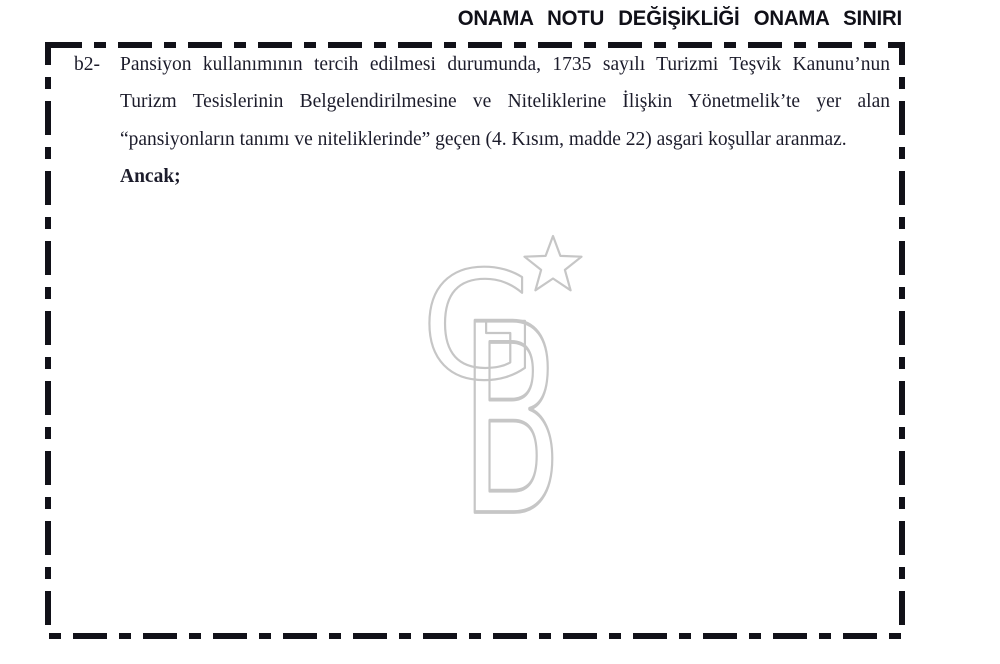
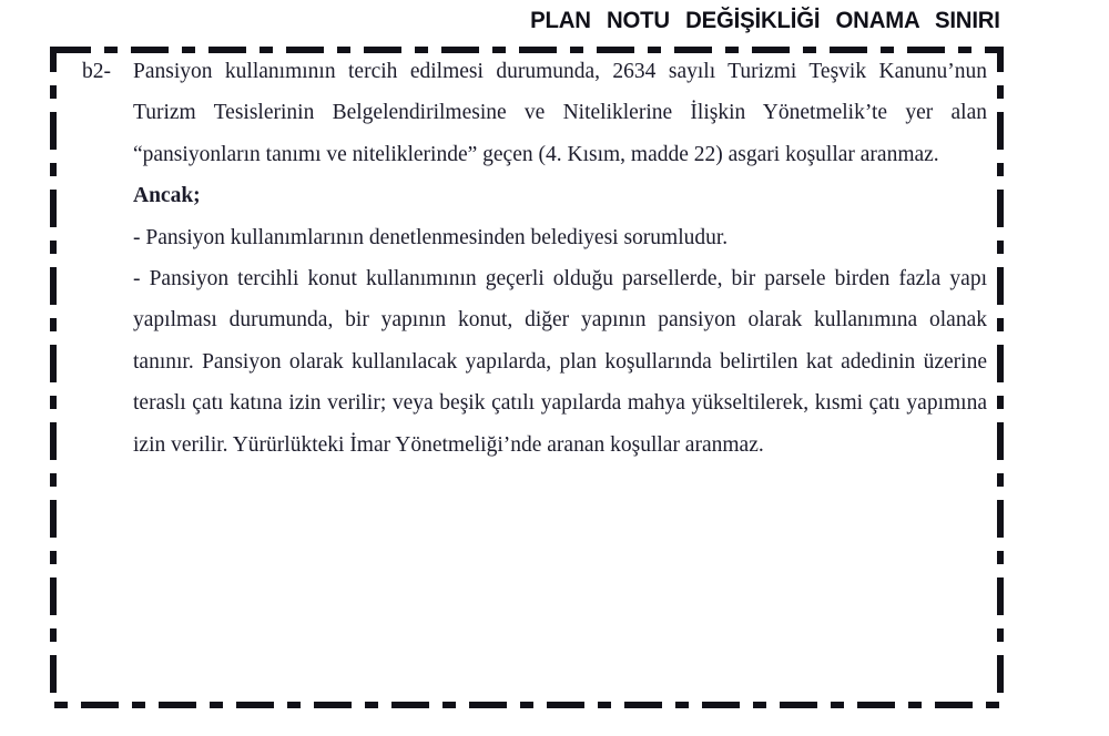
- ONAMA NOTU DEĞİŞİKLİĞİ ONAMA SINIRI
+ PLAN NOTU DEĞİŞİKLİĞİ ONAMA SINIRI
- G
- B
  b2-
- Pansiyon kullanımının tercih edilmesi durumunda, 1735 sayılı Turizmi Teşvik Kanunu’nun Turizm Tesislerinin Belgelendirilmesine ve Niteliklerine İlişkin Yönetmelik’te yer alan “pansiyonların tanımı ve niteliklerinde” geçen (4. Kısım, madde 22) asgari koşullar aranmaz.
+ Pansiyon kullanımının tercih edilmesi durumunda, 2634 sayılı Turizmi Teşvik Kanunu’nun Turizm Tesislerinin Belgelendirilmesine ve Niteliklerine İlişkin Yönetmelik’te yer alan “pansiyonların tanımı ve niteliklerinde” geçen (4. Kısım, madde 22) asgari koşullar aranmaz.
  Ancak;
+ - Pansiyon kullanımlarının denetlenmesinden belediyesi sorumludur.
+ - Pansiyon tercihli konut kullanımının geçerli olduğu parsellerde, bir parsele birden fazla yapı yapılması durumunda, bir yapının konut, diğer yapının pansiyon olarak kullanımına olanak tanınır. Pansiyon olarak kullanılacak yapılarda, plan koşullarında belirtilen kat adedinin üzerine teraslı çatı katına izin verilir; veya beşik çatılı yapılarda mahya yükseltilerek, kısmi çatı yapımına izin verilir. Yürürlükteki İmar Yönetmeliği’nde aranan koşullar aranmaz.
